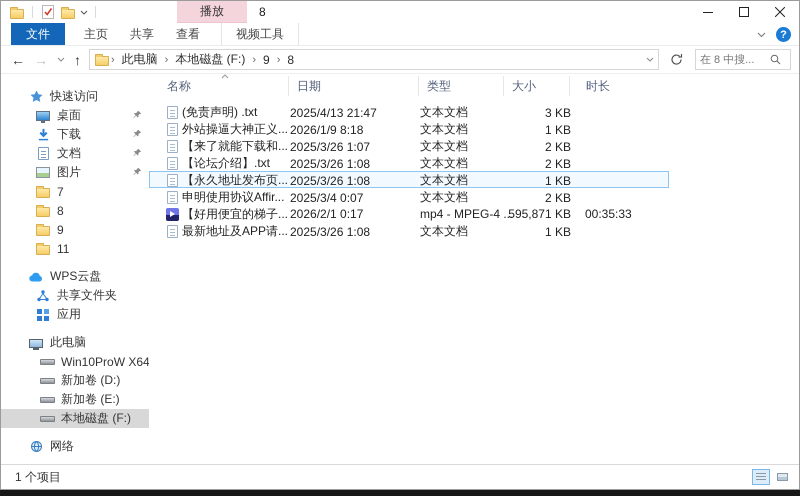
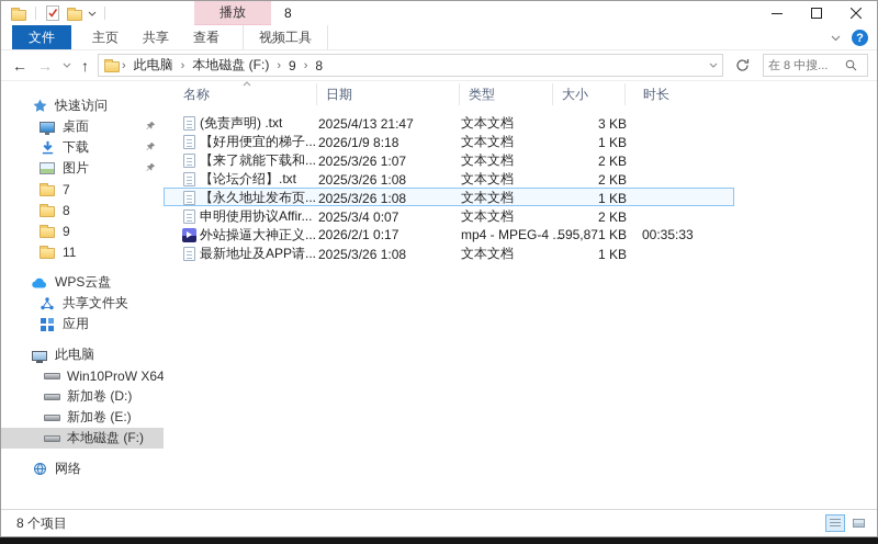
  播放
  8
  文件
  主页
  共享
  查看
  视频工具
  ?
  ←
  →
  ↑
  ›
  此电脑
  ›
  本地磁盘 (F:)
  ›
  9
  ›
  8
  在 8 中搜...
  快速访问
  桌面
  下载
- 文档
  图片
  7
  8
  9
  11
  WPS云盘
  共享文件夹
  应用
  此电脑
  Win10ProW X64
  新加卷 (D:)
  新加卷 (E:)
  本地磁盘 (F:)
  网络
  名称
  日期
  类型
  大小
  时长
  (免责声明) .txt
  2025/4/13 21:47
  文本文档
  3 KB
- 外站操逼大神正义...
+ 【好用便宜的梯子...
  2026/1/9 8:18
  文本文档
  1 KB
  【来了就能下载和...
  2025/3/26 1:07
  文本文档
  2 KB
  【论坛介绍】.txt
  2025/3/26 1:08
  文本文档
  2 KB
  【永久地址发布页...
  2025/3/26 1:08
  文本文档
  1 KB
  申明使用协议Affir...
  2025/3/4 0:07
  文本文档
  2 KB
- 【好用便宜的梯子...
+ 外站操逼大神正义...
  2026/2/1 0:17
  mp4 - MPEG-4
  595,871 KB
  00:35:33
  最新地址及APP请...
  2025/3/26 1:08
  文本文档
  1 KB
- 1 个项目
+ 8 个项目
